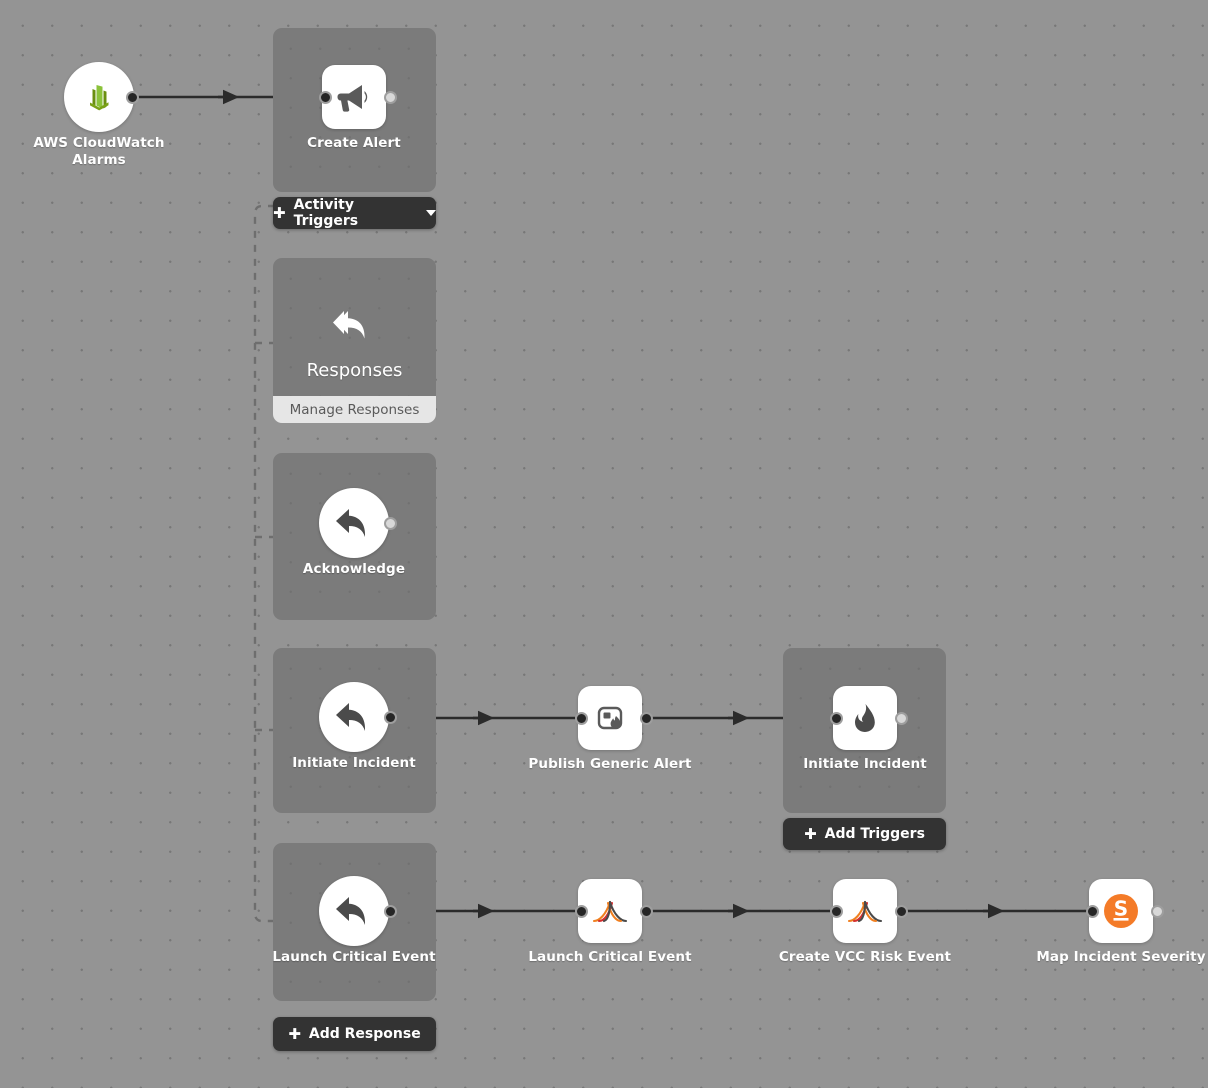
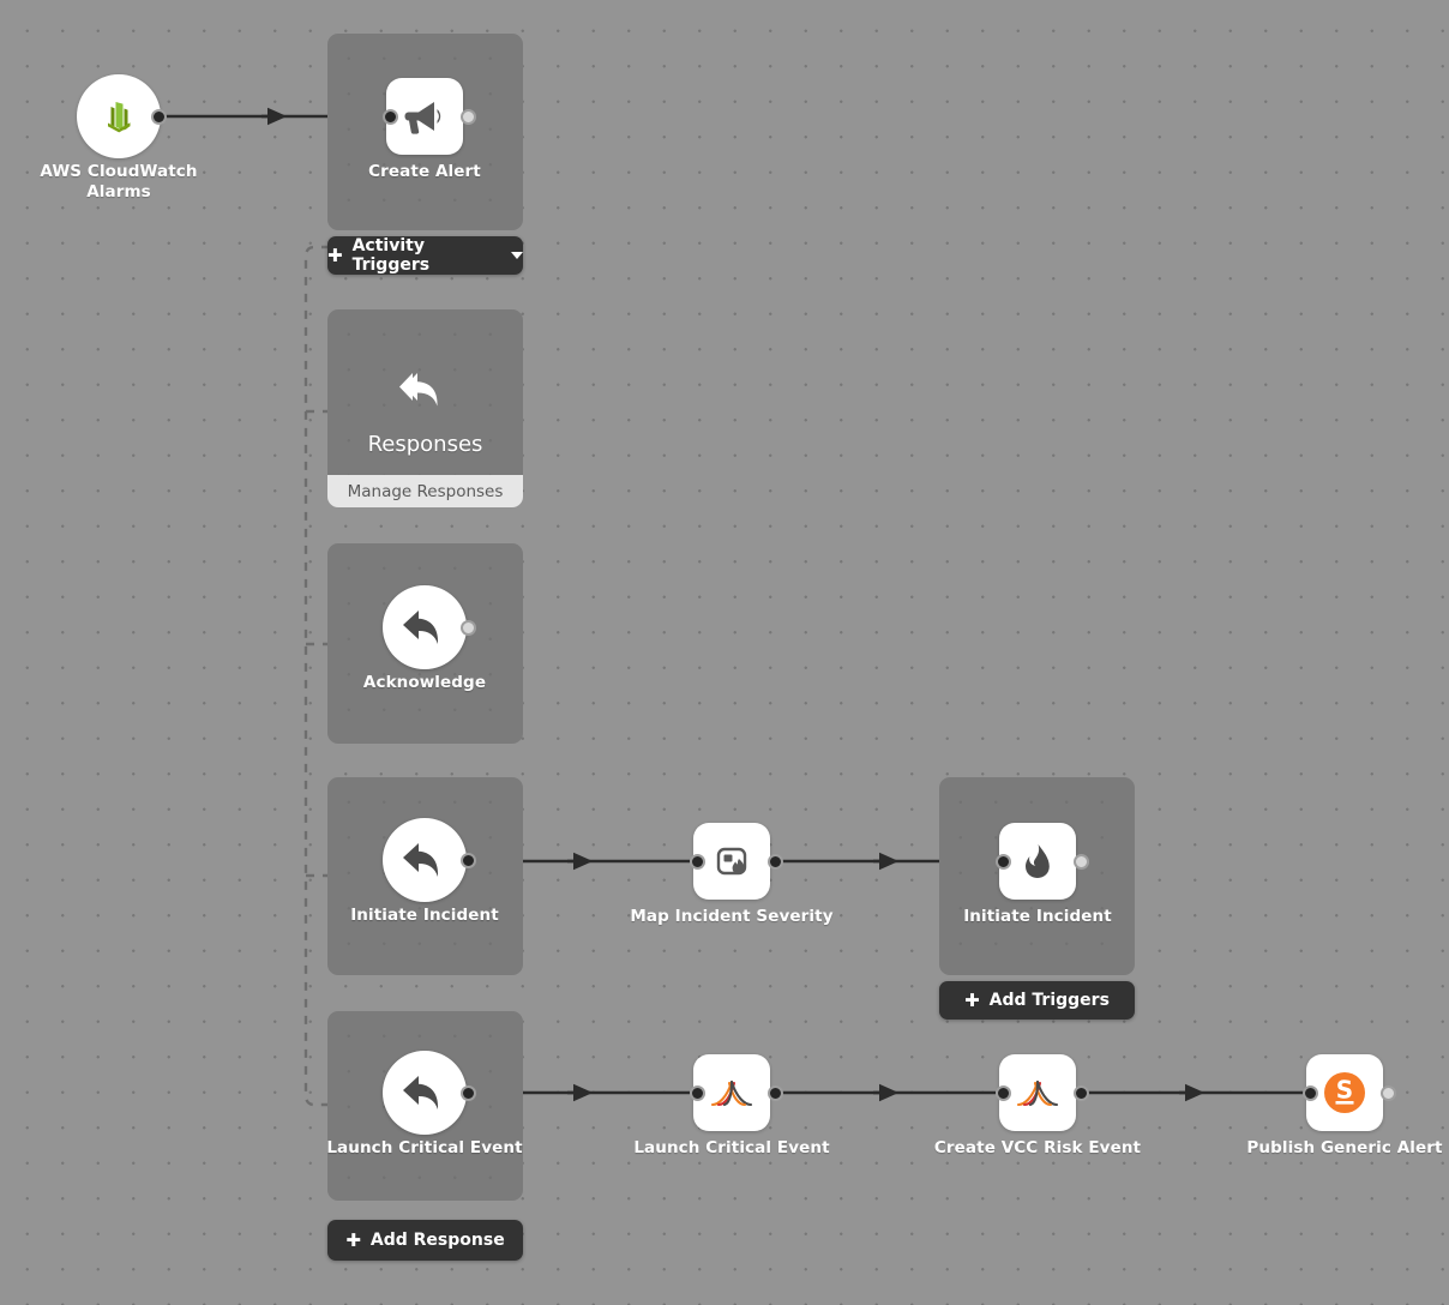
  AWS CloudWatch Alarms
  Create Alert
  Responses
  Manage Responses
  Acknowledge
  Initiate Incident
- Publish Generic Alert
+ Map Incident Severity
  Initiate Incident
  Launch Critical Event
  Launch Critical Event
  Create VCC Risk Event
  S
- Map Incident Severity
+ Publish Generic Alert
  ✚
  Activity Triggers
  ✚
  Add Triggers
  ✚
  Add Response
